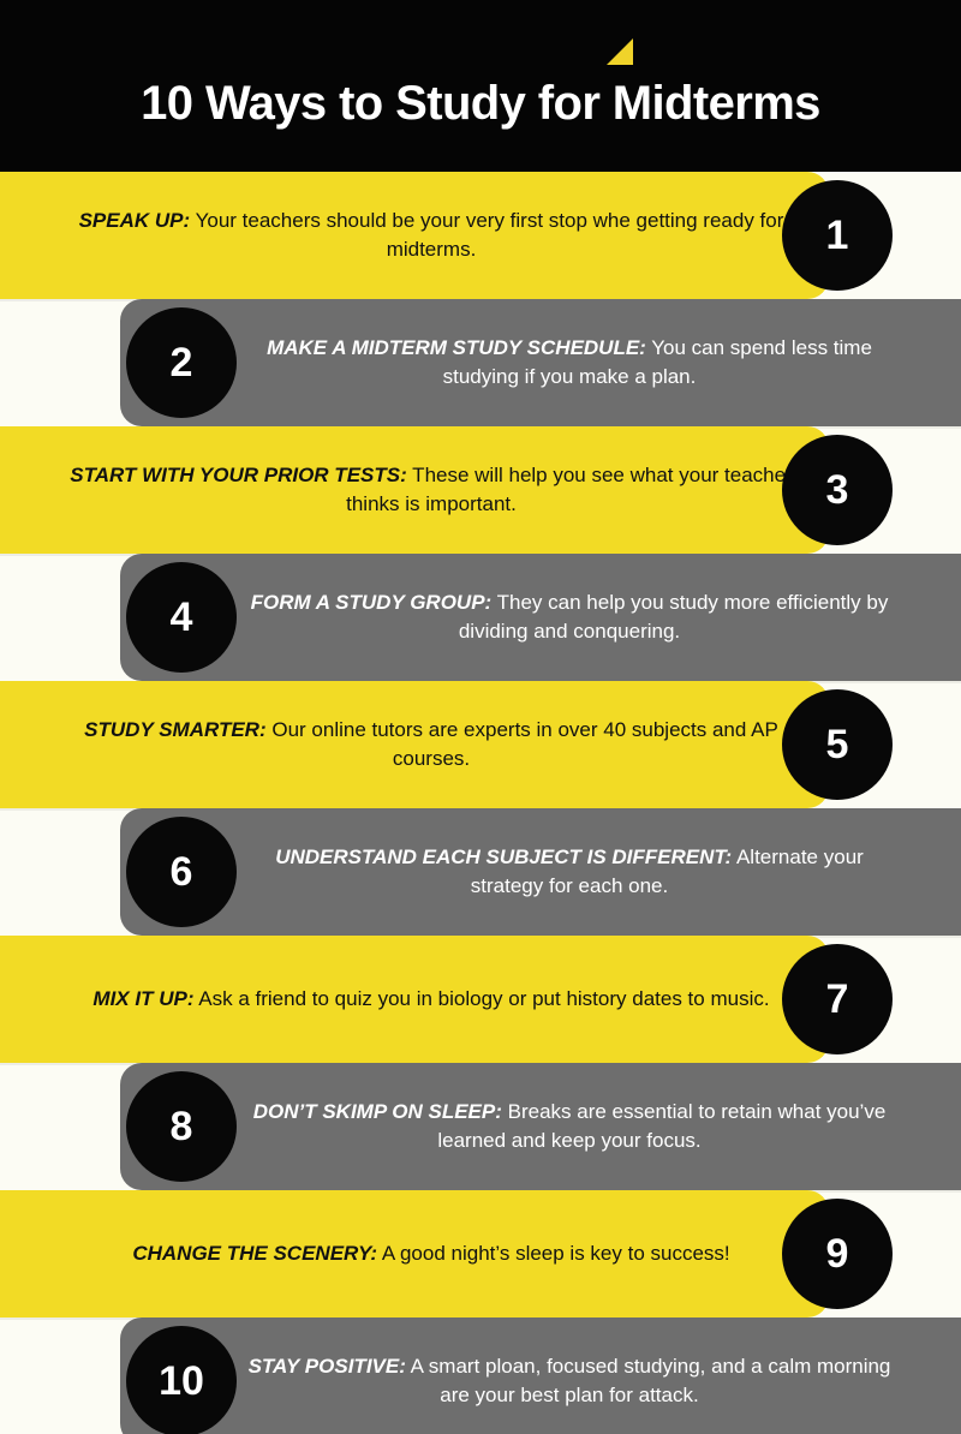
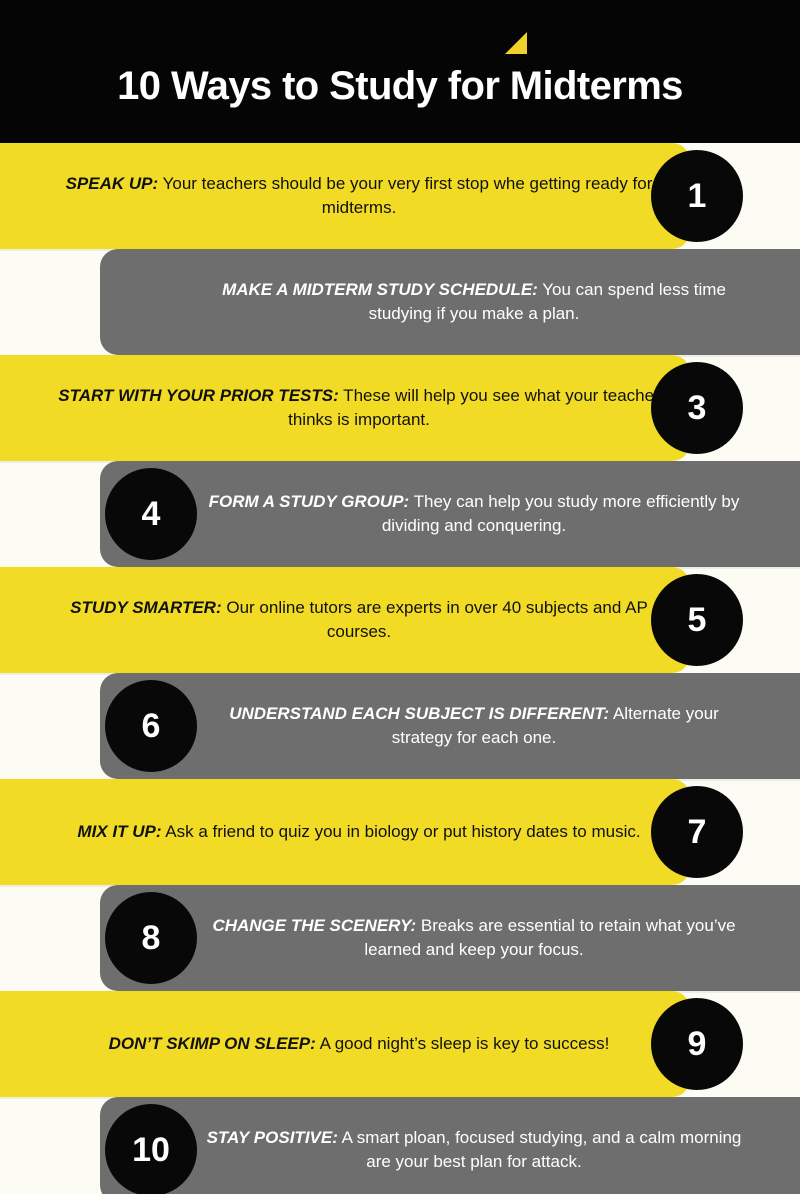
  10 Ways to Study for Midterms
  SPEAK UP: Your teachers should be your very first stop whe getting ready for midterms.
  1
  MAKE A MIDTERM STUDY SCHEDULE: You can spend less time studying if you make a plan.
- 2
  START WITH YOUR PRIOR TESTS: These will help you see what your teache thinks is important.
  3
  FORM A STUDY GROUP: They can help you study more efficiently by dividing and conquering.
  4
  STUDY SMARTER: Our online tutors are experts in over 40 subjects and AP courses.
  5
  UNDERSTAND EACH SUBJECT IS DIFFERENT: Alternate your strategy for each one.
  6
  MIX IT UP: Ask a friend to quiz you in biology or put history dates to music.
  7
- DON’T SKIMP ON SLEEP: Breaks are essential to retain what you’ve learned and keep your focus.
+ CHANGE THE SCENERY: Breaks are essential to retain what you’ve learned and keep your focus.
  8
- CHANGE THE SCENERY: A good night’s sleep is key to success!
+ DON’T SKIMP ON SLEEP: A good night’s sleep is key to success!
  9
  STAY POSITIVE: A smart ploan, focused studying, and a calm morning are your best plan for attack.
  10
